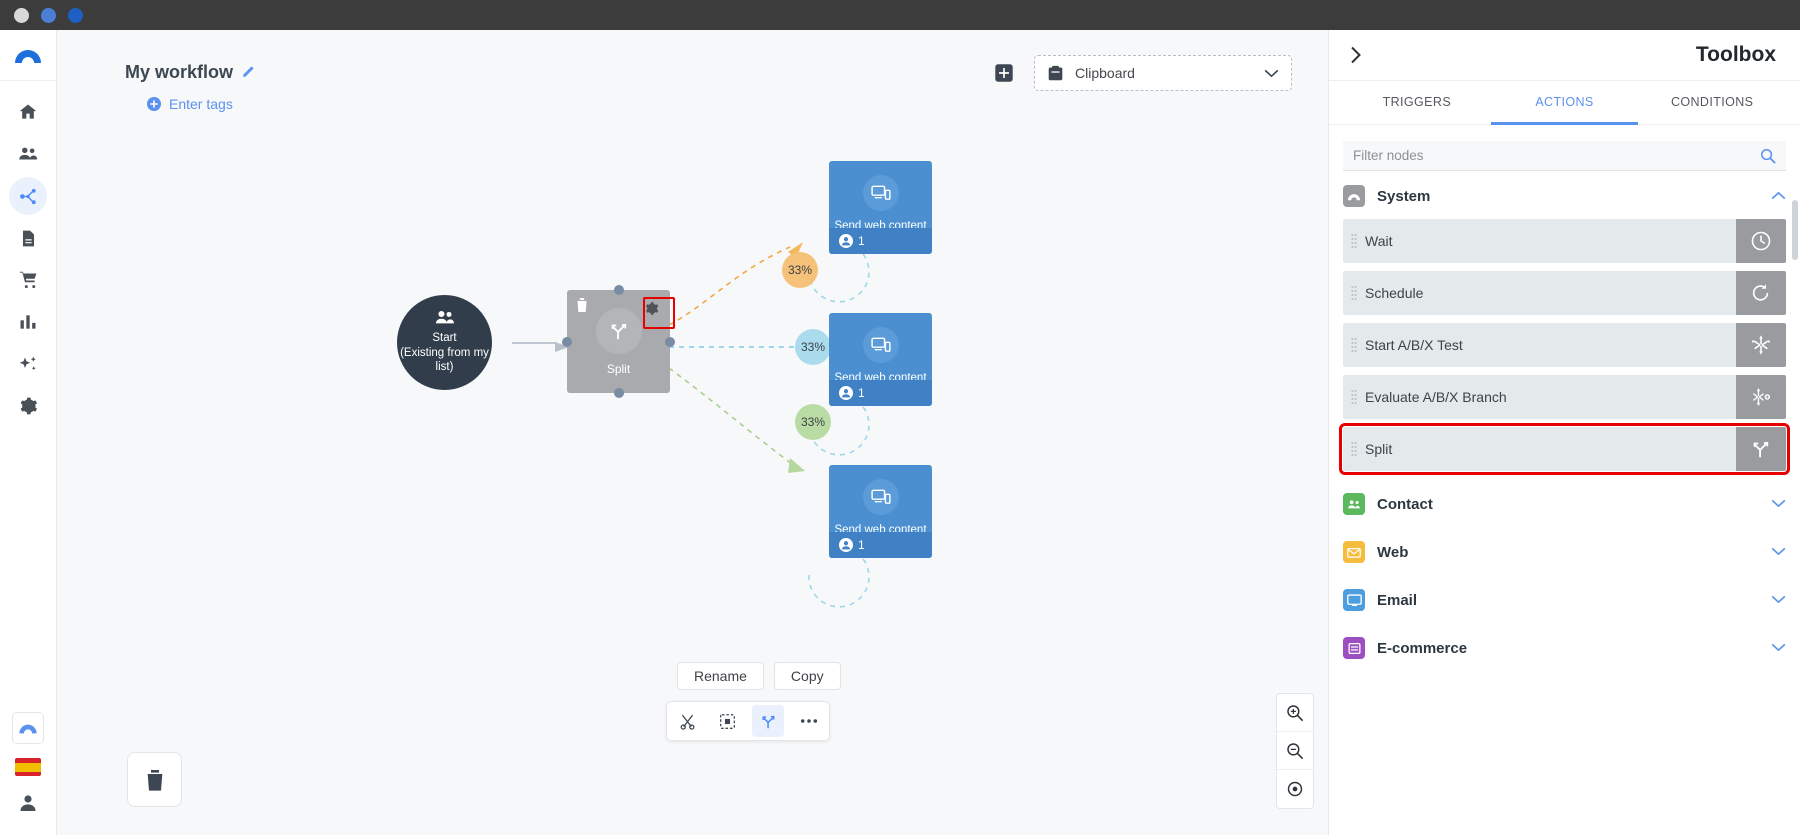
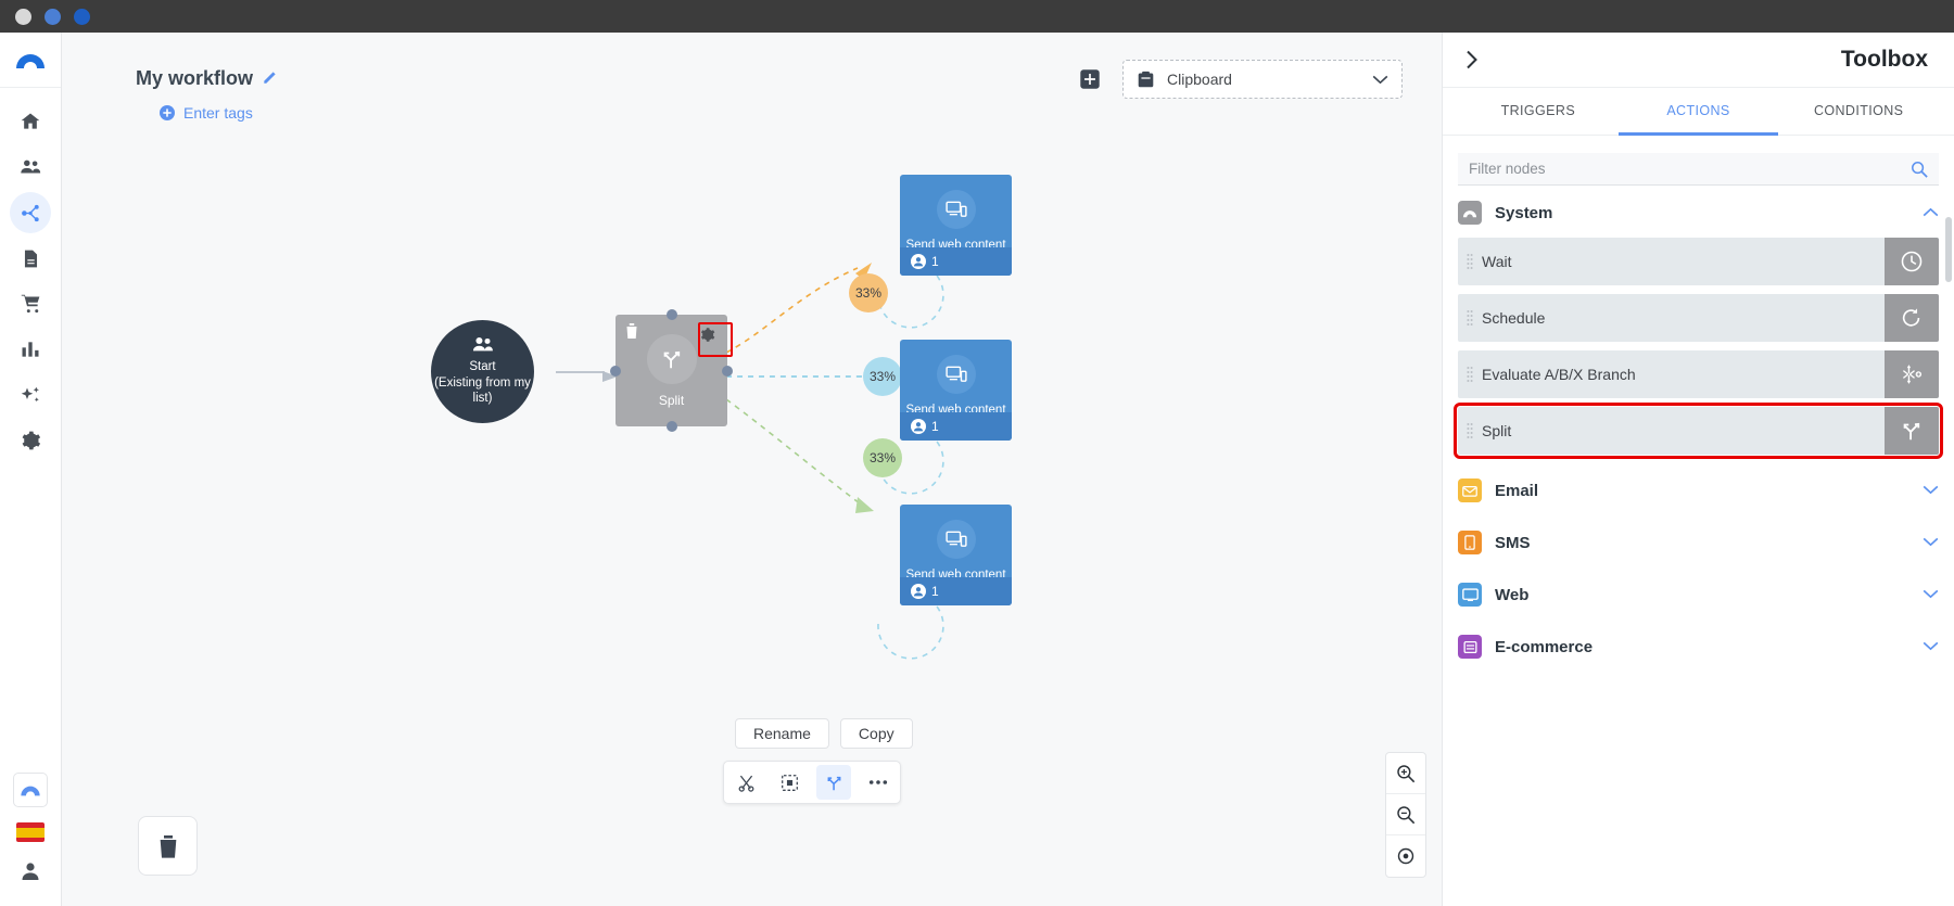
  My workflow
  Enter tags
  Clipboard
  Start
  (Existing from my
  list)
  Split
  33%
  33%
  33%
  Send web content
  1
  Send web content
  1
  Send web content
  1
  Rename
  Copy
  Toolbox
  TRIGGERS
  ACTIONS
  CONDITIONS
  Filter nodes
  System
  Wait
  Schedule
- Start A/B/X Test
  Evaluate A/B/X Branch
  Split
- Contact
- Web
+ Email
+ SMS
- Email
+ Web
  E-commerce
